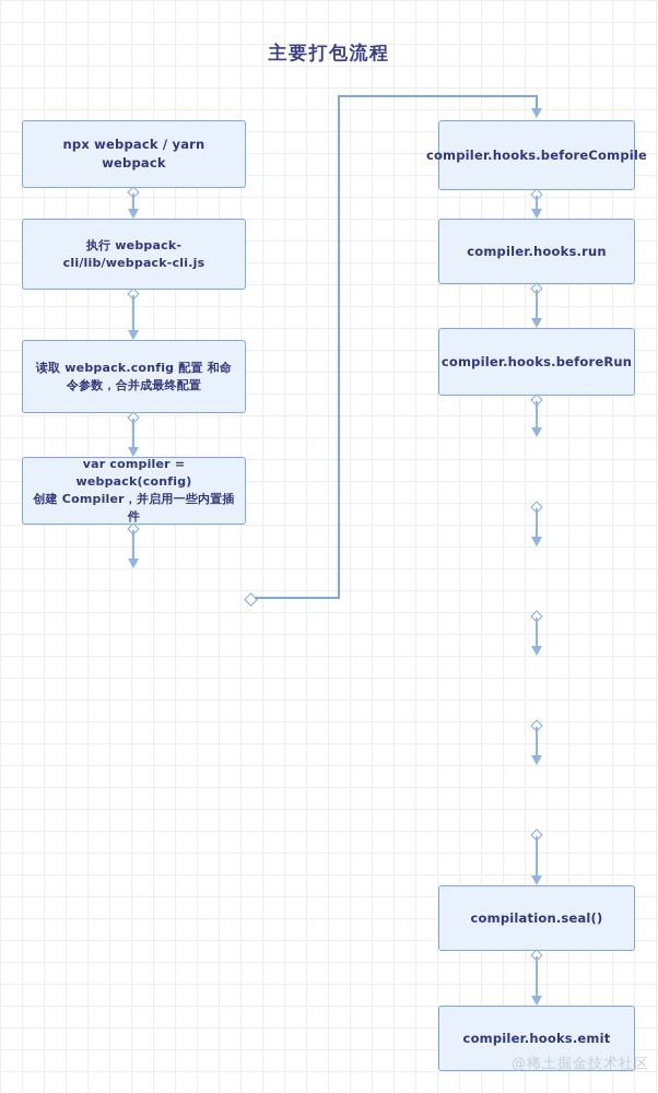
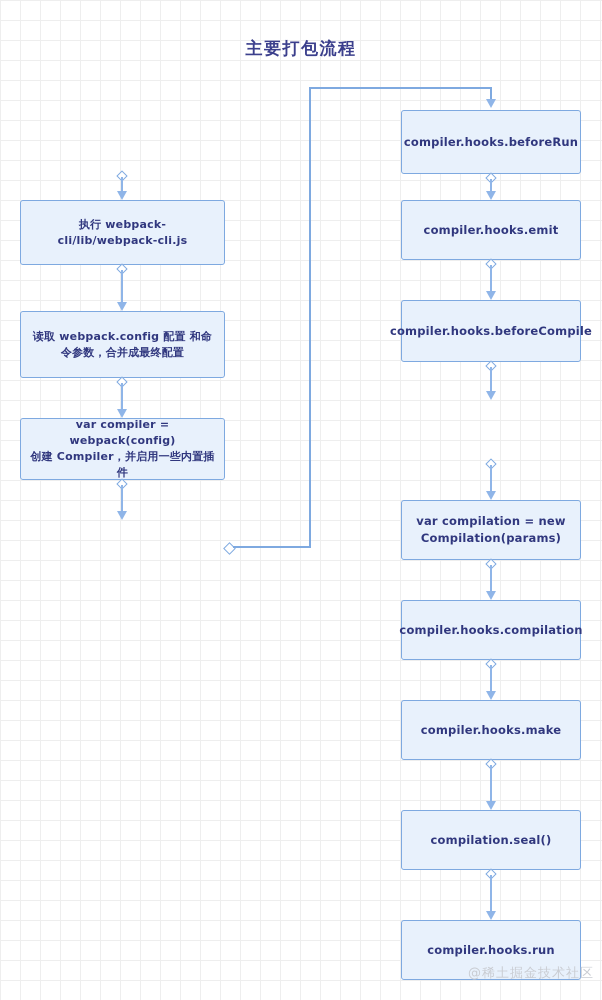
  主要打包流程
- npx webpack / yarn webpack
  执行 webpack-cli/lib/webpack-cli.js
  读取 webpack.config 配置 和命令参数，合并成最终配置
  var compiler = webpack(config)
  创建 Compiler，并启用一些内置插件
- compiler.hooks.beforeCompile
+ compiler.hooks.beforeRun
- compiler.hooks.run
+ compiler.hooks.emit
- compiler.hooks.beforeRun
+ compiler.hooks.beforeCompile
+ var compilation = new Compilation(params)
+ compiler.hooks.compilation
+ compiler.hooks.make
  compilation.seal()
- compiler.hooks.emit
+ compiler.hooks.run
  @稀土掘金技术社区
